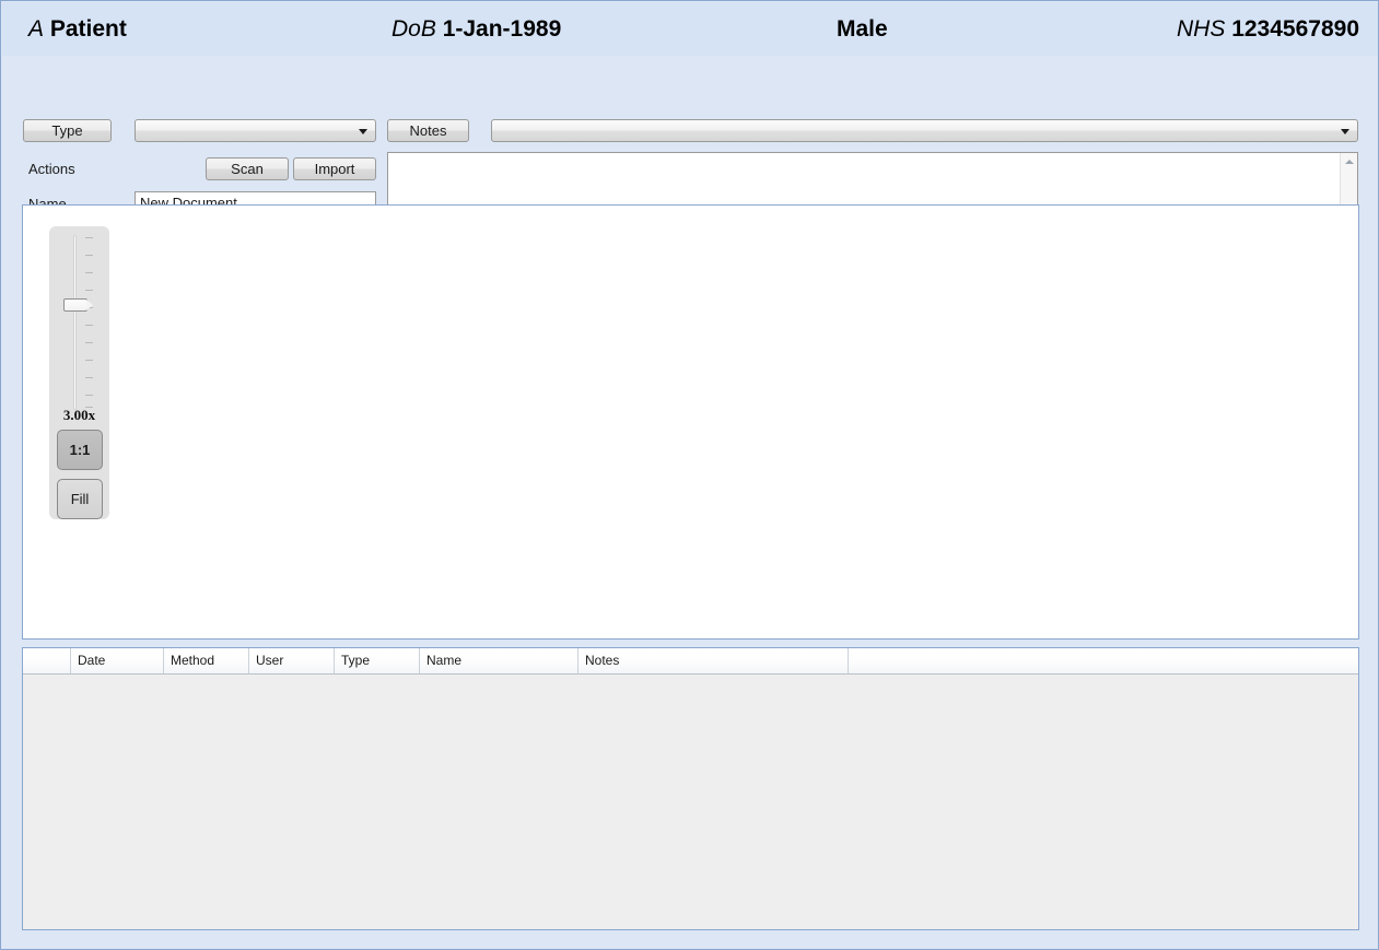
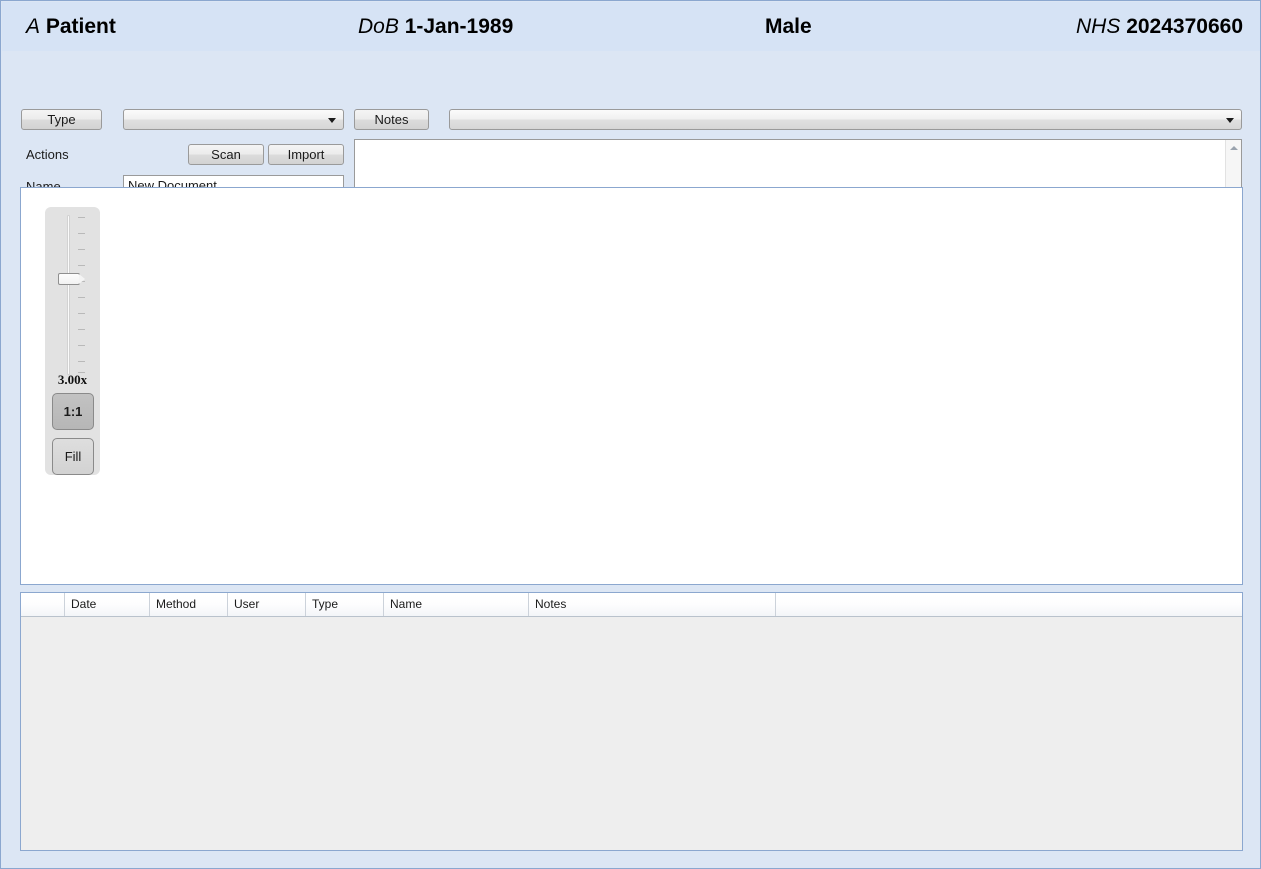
  A Patient
  DoB 1-Jan-1989
  Male
- NHS 1234567890
+ NHS 2024370660
  Type
  Notes
  Actions
  Scan
  Import
  New Document
  3.00x
  1:1
  Fill
  Date
  Method
  User
  Type
  Name
  Notes
